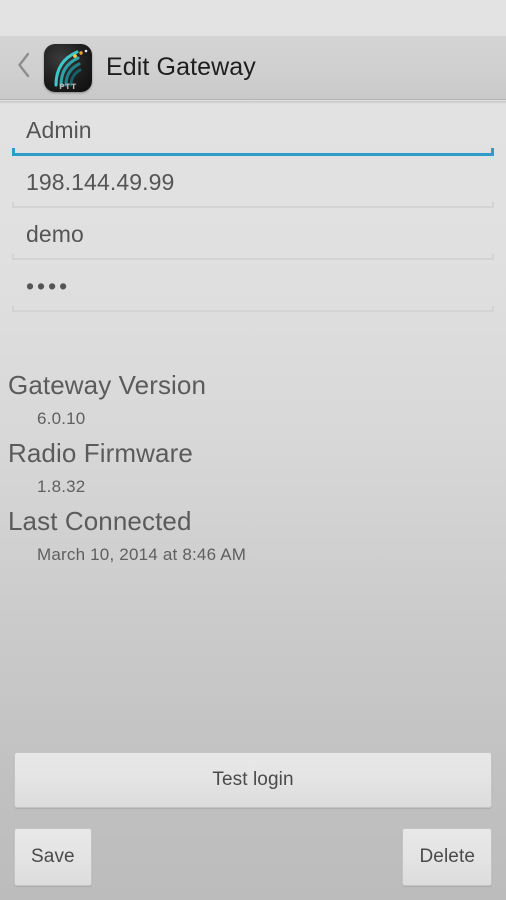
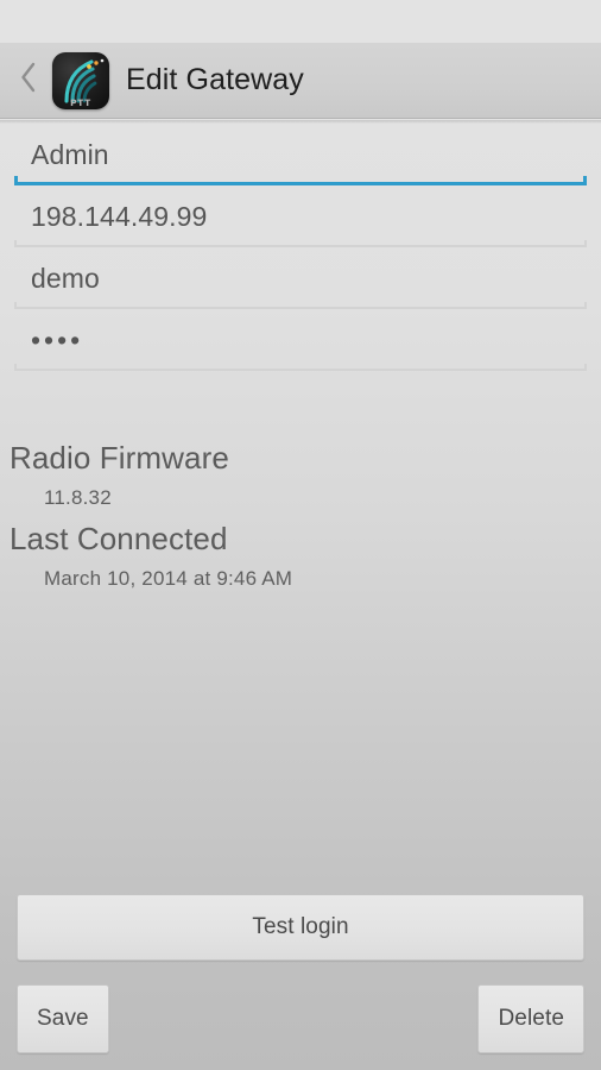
  PTT
  Edit Gateway
  Admin
  198.144.49.99
  demo
  ••••
- Gateway Version
- 6.0.10
  Radio Firmware
- 1.8.32
+ 11.8.32
  Last Connected
- March 10, 2014 at 8:46 AM
+ March 10, 2014 at 9:46 AM
  Test login
  Save
  Delete
